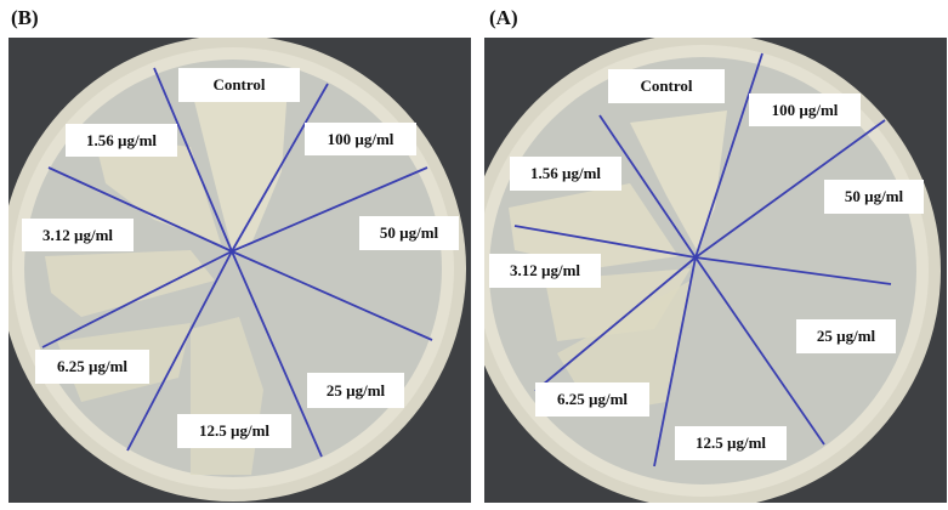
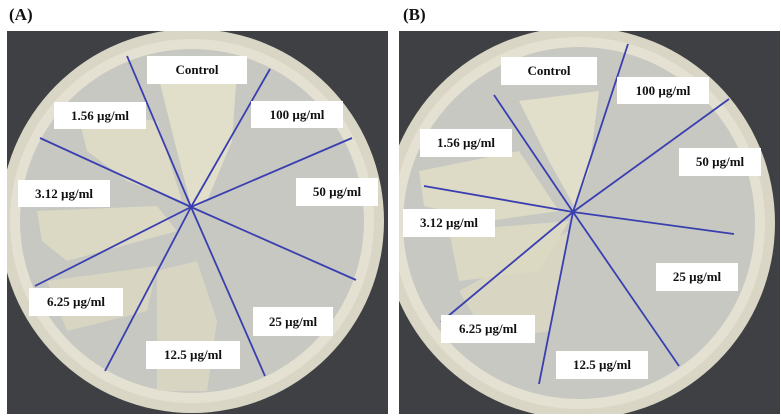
- (B)
+ (A)
  Control
  100 µg/ml
  1.56 µg/ml
  3.12 µg/ml
  50 µg/ml
  6.25 µg/ml
  25 µg/ml
  12.5 µg/ml
- (A)
+ (B)
  Control
  100 µg/ml
  1.56 µg/ml
  50 µg/ml
  3.12 µg/ml
  25 µg/ml
  6.25 µg/ml
  12.5 µg/ml
